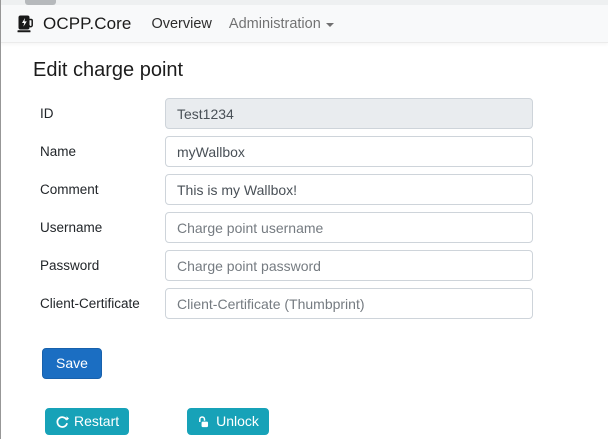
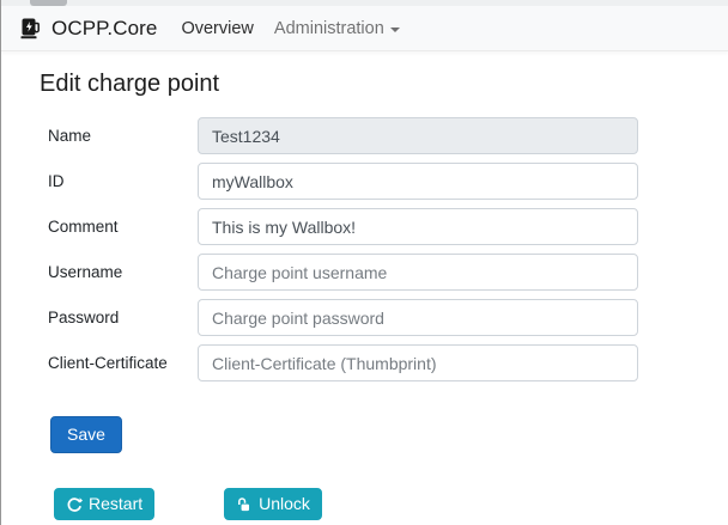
  OCPP.Core
  Overview
  Administration
  Edit charge point
- ID
+ Name
  Test1234
- Name
+ ID
  myWallbox
  Comment
  This is my Wallbox!
  Username
  Charge point username
  Password
  Charge point password
  Client-Certificate
  Client-Certificate (Thumbprint)
  Save
  Restart
  Unlock
